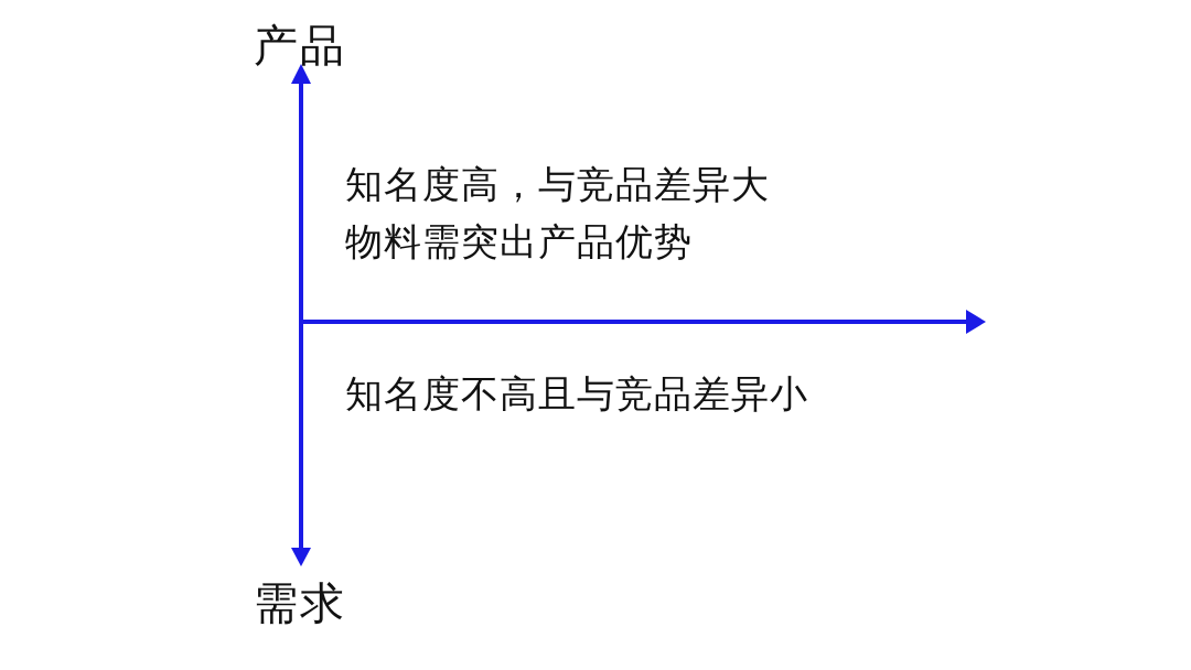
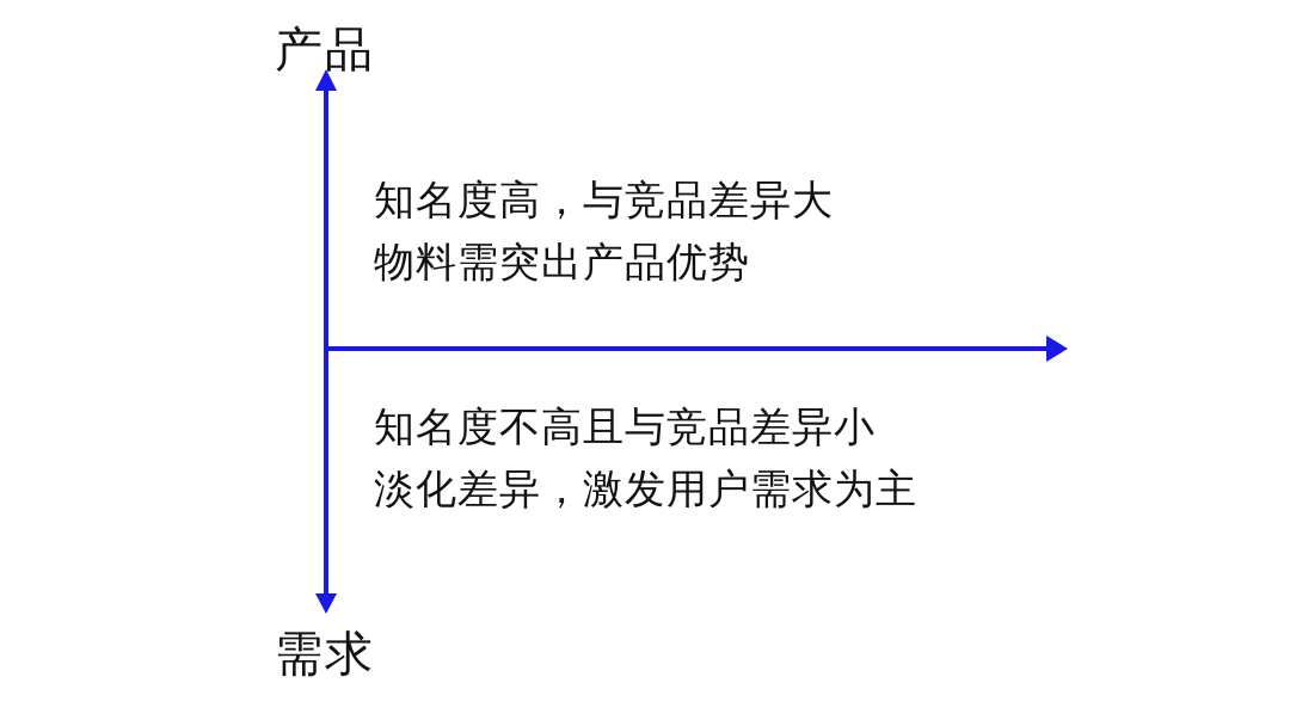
  产品
  需求
  知名度高，与竞品差异大
  物料需突出产品优势
  知名度不高且与竞品差异小
+ 淡化差异，激发用户需求为主
